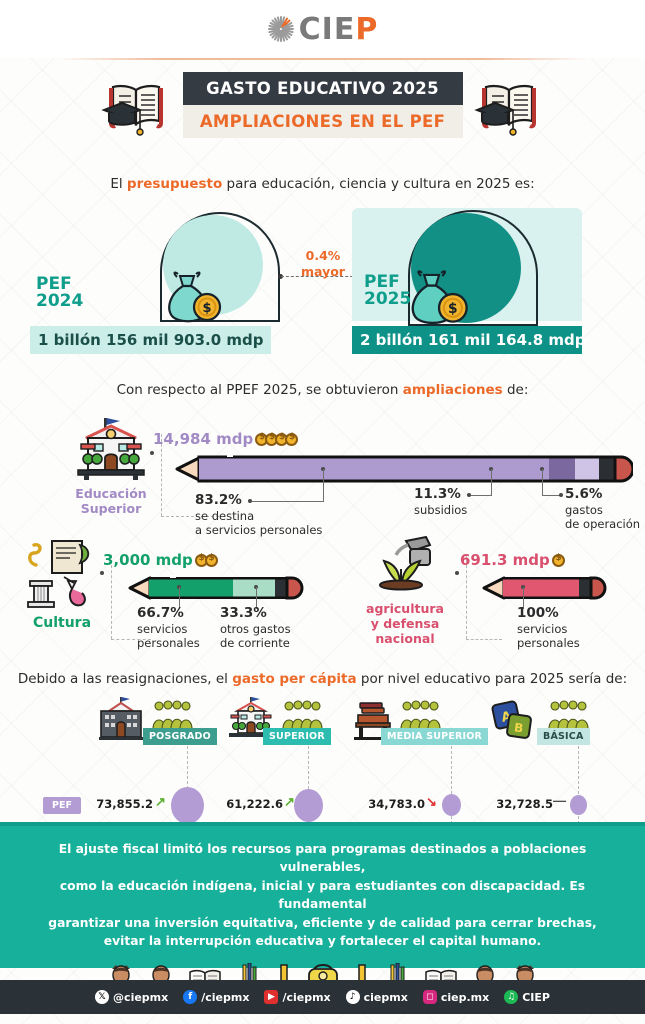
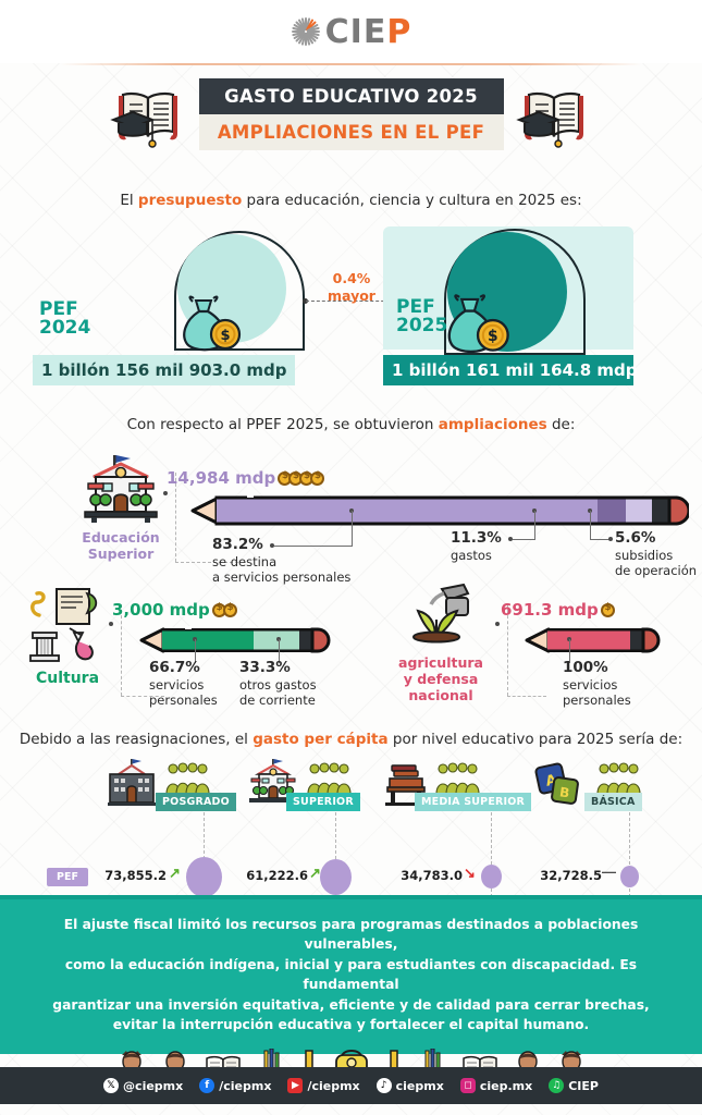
  CIEP
  GASTO EDUCATIVO 2025
  AMPLIACIONES EN EL PEF
  El presupuesto para educación, ciencia y cultura en 2025 es:
  $
  PEF
  2024
  1 billón 156 mil 903.0 mdp
  0.4%
  mayor
  $
  PEF
  2025
- 2 billón 161 mil 164.8 mdp
+ 1 billón 161 mil 164.8 mdp
  Con respecto al PPEF 2025, se obtuvieron ampliaciones de:
  Educación
  Superior
  14,984 mdp
  83.2%
  se destina
  a servicios personales
  11.3%
- subsidios
+ gastos
  5.6%
- gastos
+ subsidios
  de operación
  Cultura
  3,000 mdp
  66.7%
  servicios
  personales
  33.3%
  otros gastos
  de corriente
  agricultura
  y defensa
  nacional
  691.3 mdp
  100%
  servicios
  personales
  Debido a las reasignaciones, el gasto per cápita por nivel educativo para 2025 sería de:
  POSGRADO
  SUPERIOR
  MEDIA SUPERIOR
  BÁSICA
  PEF
  73,855.2
  ↗
  61,222.6
  ↗
  34,783.0
  ↘
  32,728.5
  —
  El ajuste fiscal limitó los recursos para programas destinados a poblaciones vulnerables,
  como la educación indígena, inicial y para estudiantes con discapacidad. Es fundamental
  garantizar una inversión equitativa, eficiente y de calidad para cerrar brechas,
  evitar la interrupción educativa y fortalecer el capital humano.
  𝕏
  @ciepmx
  f
  /ciepmx
  ▶
  /ciepmx
  ♪
  ciepmx
  ◻
  ciep.mx
  ♫
  CIEP
